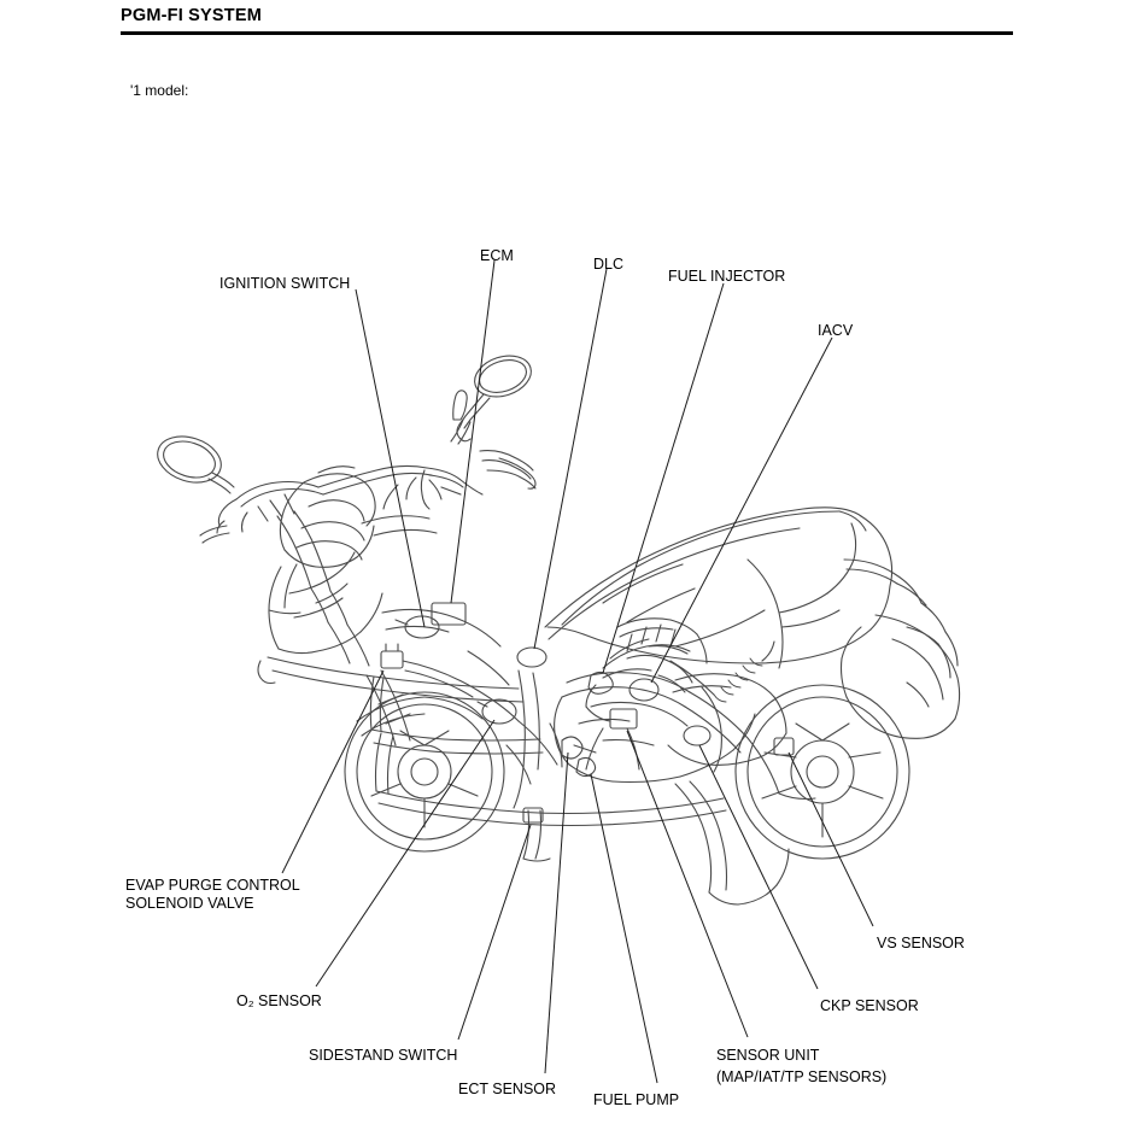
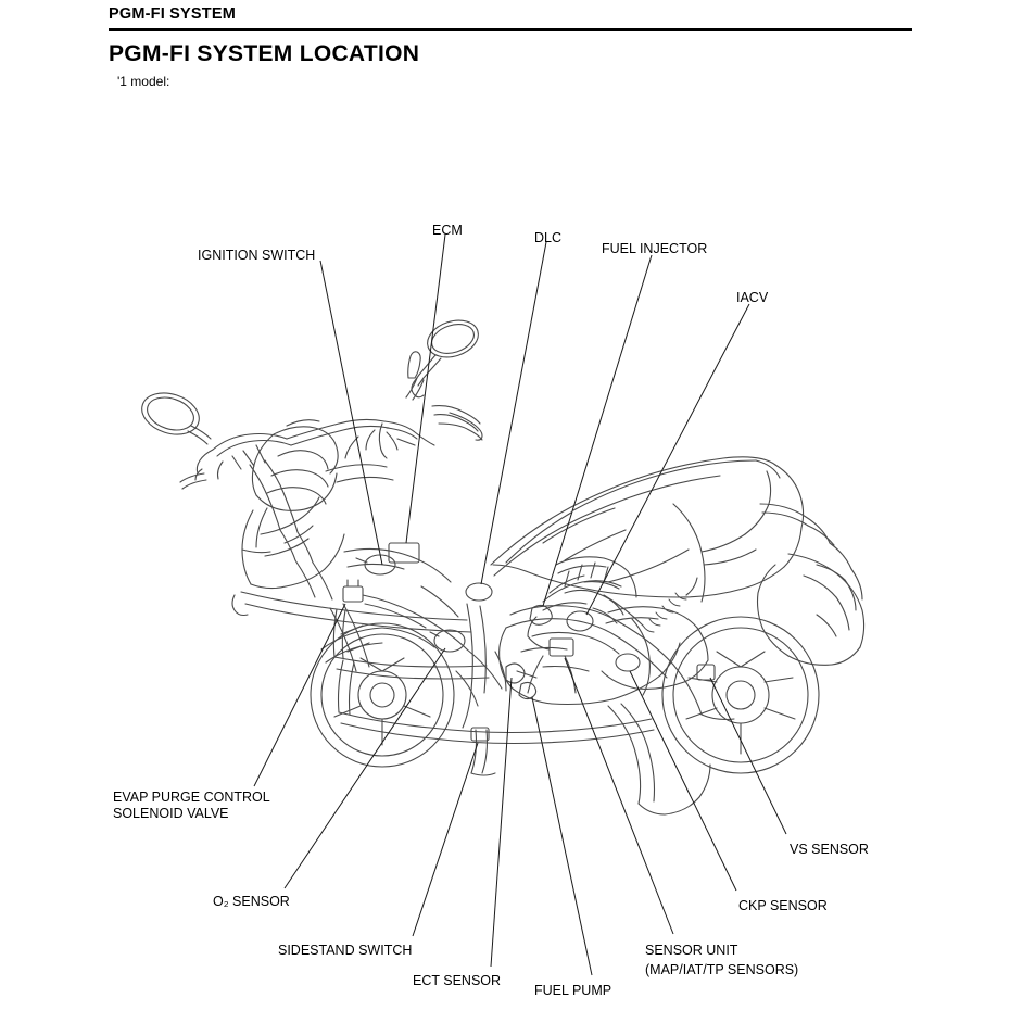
  PGM-FI SYSTEM
+ PGM-FI SYSTEM LOCATION
  '1 model:
  IGNITION SWITCH
  ECM
  DLC
  FUEL INJECTOR
  IACV
  EVAP PURGE CONTROL SOLENOID VALVE
  O₂ SENSOR
  SIDESTAND SWITCH
  ECT SENSOR
  FUEL PUMP
  SENSOR UNIT
  (MAP/IAT/TP SENSORS)
  CKP SENSOR
  VS SENSOR
